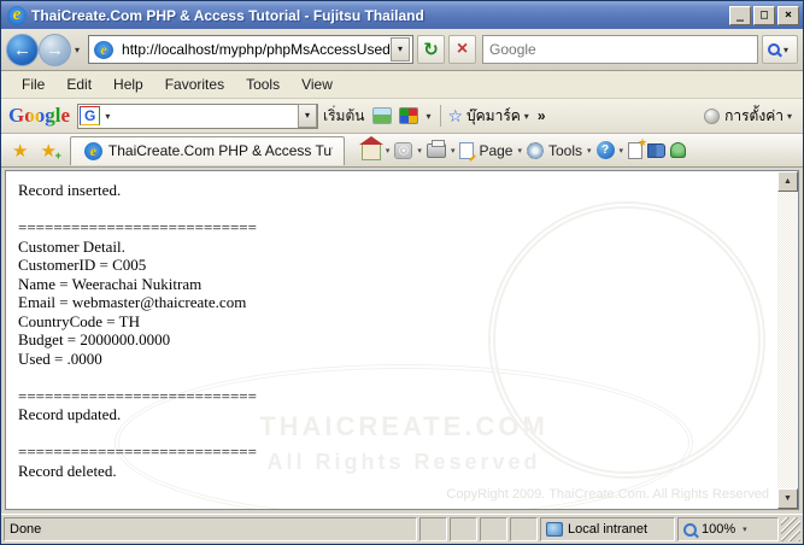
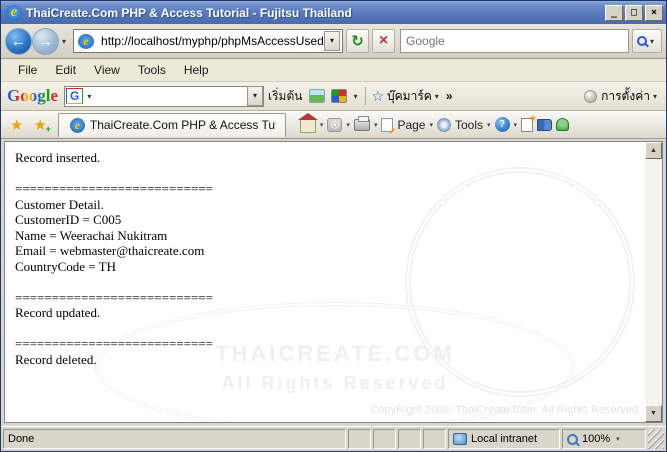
  e
  ThaiCreate.Com PHP & Access Tutorial - Fujitsu Thailand
  _
  □
  ×
  ←
  →
  ▾
  e
  http://localhost/myphp/phpMsAccessUsed
  ▾
  ↻
  ×
  Google
  ▾
  File
  Edit
- Help
+ View
- Favorites
  Tools
- View
+ Help
  Google
  G
  ▾
  ▾
  เริ่มต้น
  ▾
  ☆
  บุ๊คมาร์ค
  ▾
  »
  การตั้งค่า
  ▾
  ★
  ★
  e
  ThaiCreate.Com PHP & Access Tu
  ⦿
  Page
  Tools
  ?
  Record inserted.
  ===========================
  Customer Detail.
  CustomerID = C005
  Name = Weerachai Nukitram
  Email = webmaster@thaicreate.com
  CountryCode = TH
- Budget = 2000000.0000
- Used = .0000
  ===========================
  Record updated.
  ===========================
  Record deleted.
  CopyRight 2009. ThaiCreate.Com. All Rights Reserved
  Done
  Local intranet
  100%
